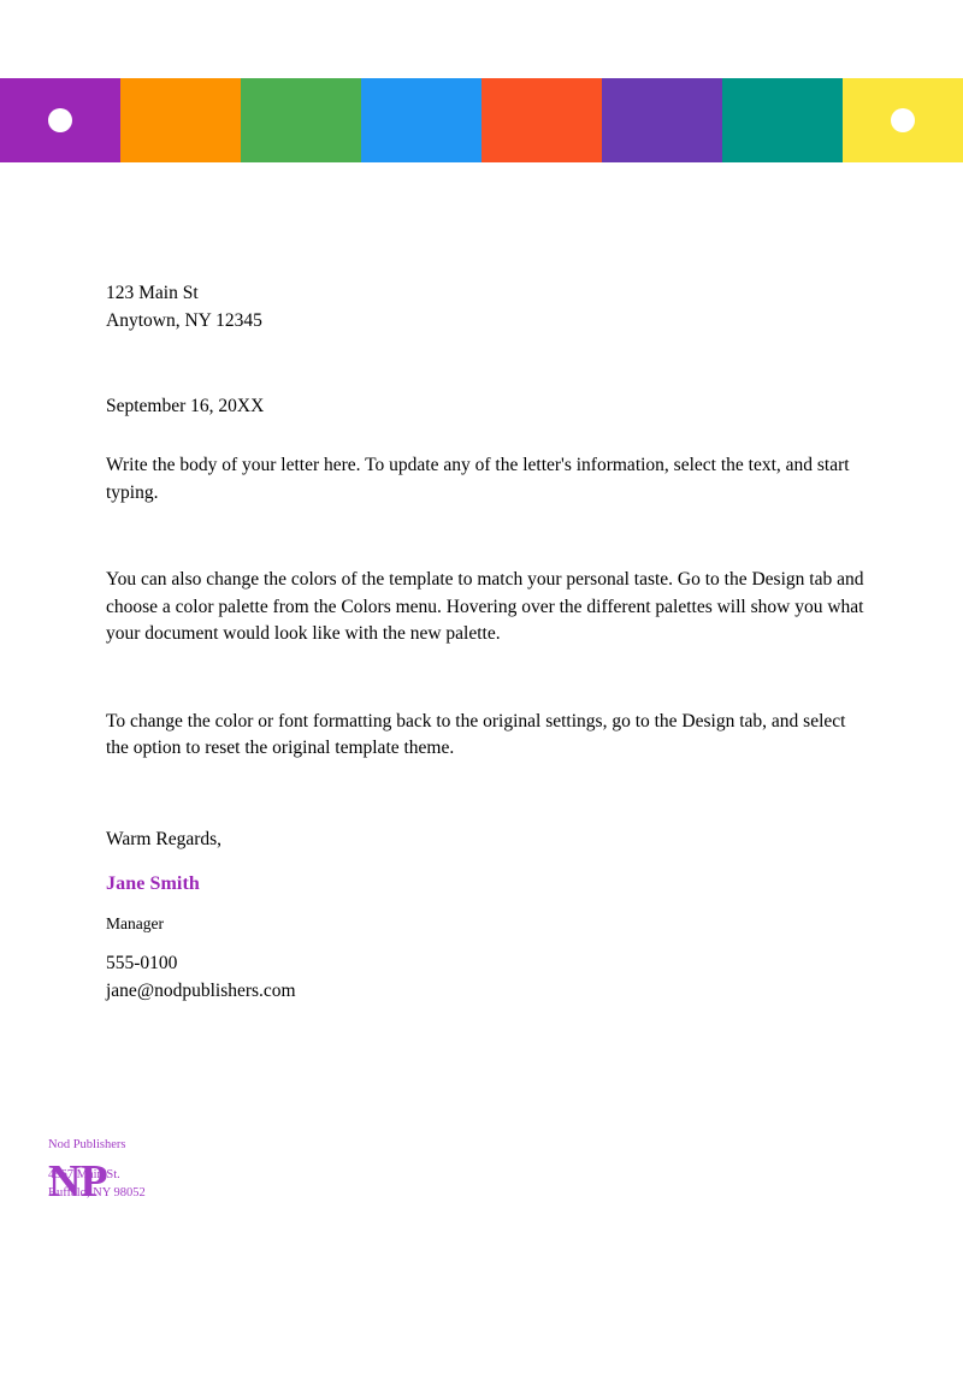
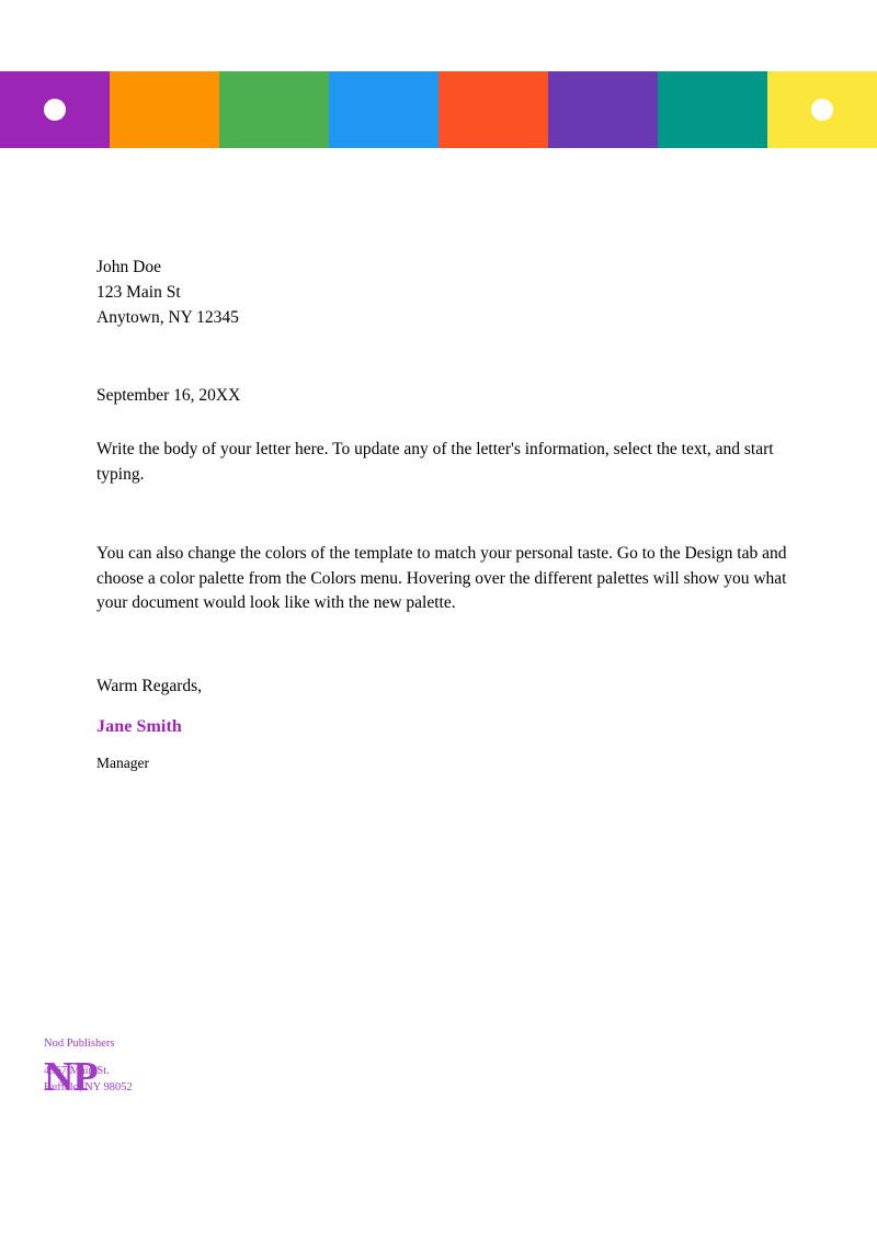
+ John Doe
  123 Main St
  Anytown, NY 12345
  September 16, 20XX
  Write the body of your letter here. To update any of the letter's information, select the text, and start typing.
  You can also change the colors of the template to match your personal taste. Go to the Design tab and choose a color palette from the Colors menu. Hovering over the different palettes will show you what your document would look like with the new palette.
- To change the color or font formatting back to the original settings, go to the Design tab, and select the option to reset the original template theme.
  Warm Regards,
  Jane Smith
  Manager
- 555-0100
- jane@nodpublishers.com
  Nod Publishers
  4567 Main St.
  Buffalo, NY 98052
  NP
